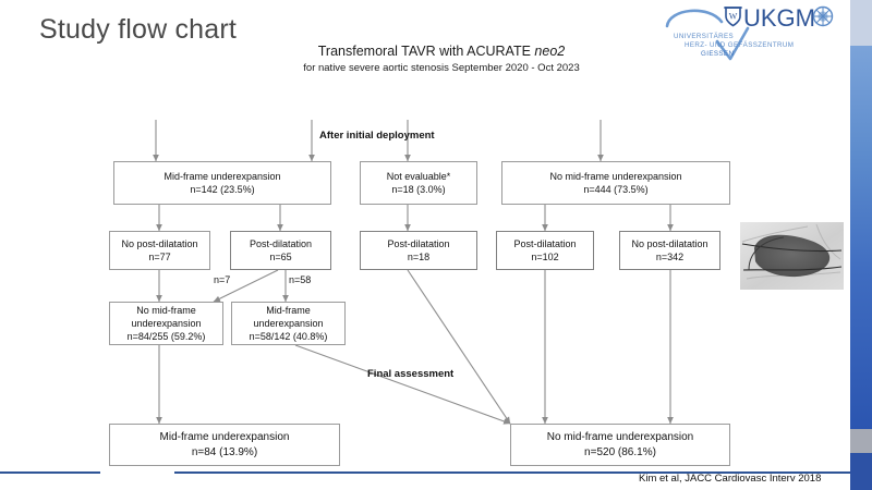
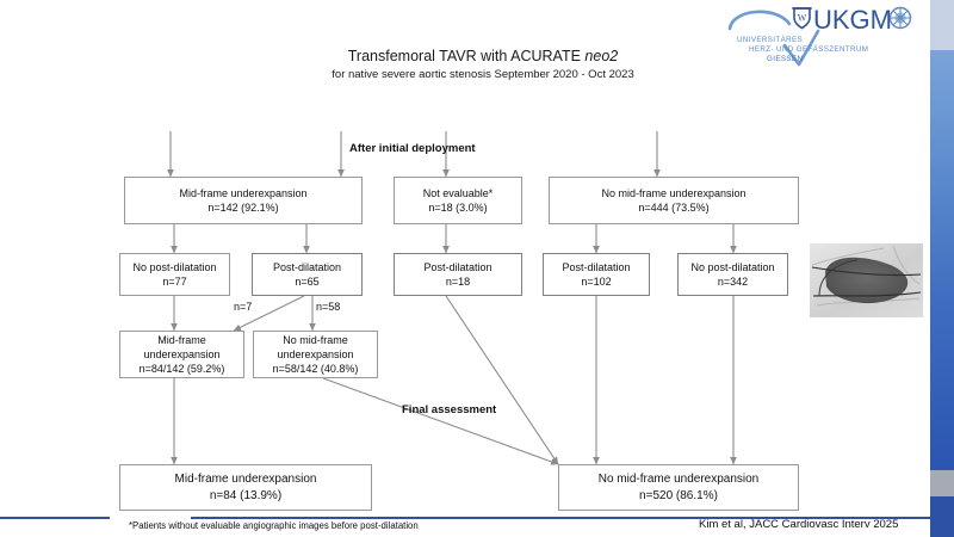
- Study flow chart
  W
  UKGM
  Transfemoral TAVR with ACURATE neo2
  for native severe aortic stenosis September 2020 - Oct 2023
  After initial deployment
  Final assessment
  n=7
  n=58
  Mid-frame underexpansion
- n=142 (23.5%)
+ n=142 (92.1%)
  Not evaluable*
  n=18 (3.0%)
  No mid-frame underexpansion
  n=444 (73.5%)
  No post-dilatation
  n=77
  Post-dilatation
  n=65
  Post-dilatation
  n=18
  Post-dilatation
  n=102
  No post-dilatation
  n=342
- No mid-frame
+ Mid-frame
  underexpansion
- n=84/255 (59.2%)
+ n=84/142 (59.2%)
- Mid-frame
+ No mid-frame
  underexpansion
  n=58/142 (40.8%)
  Mid-frame underexpansion
  n=84 (13.9%)
  No mid-frame underexpansion
  n=520 (86.1%)
+ *Patients without evaluable angiographic images before post-dilatation
- Kim et al, JACC Cardiovasc Interv 2018
+ Kim et al, JACC Cardiovasc Interv 2025
